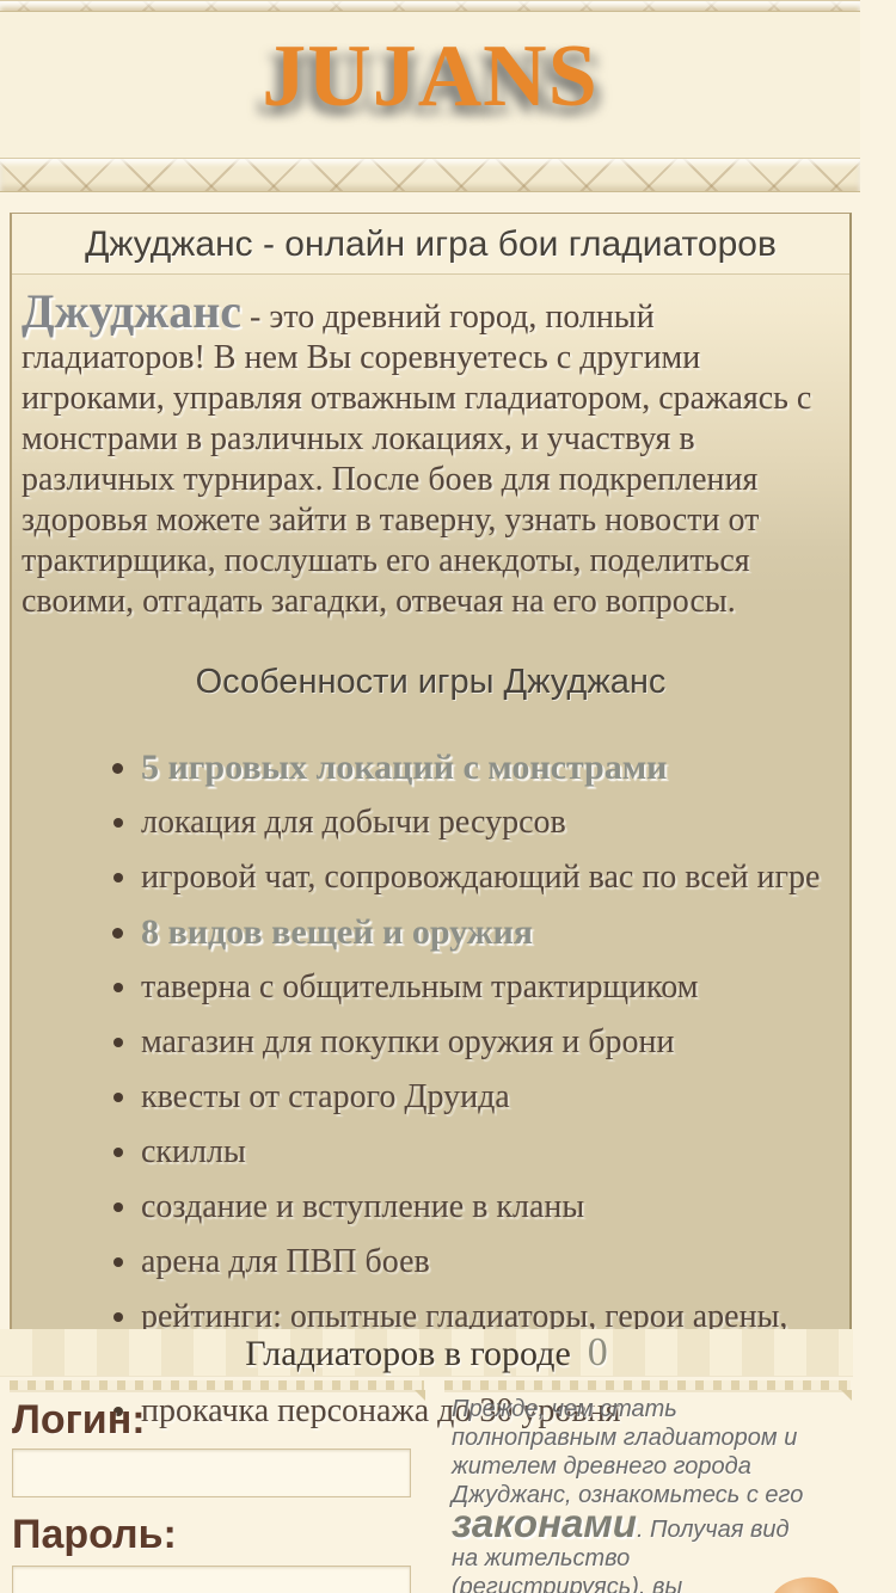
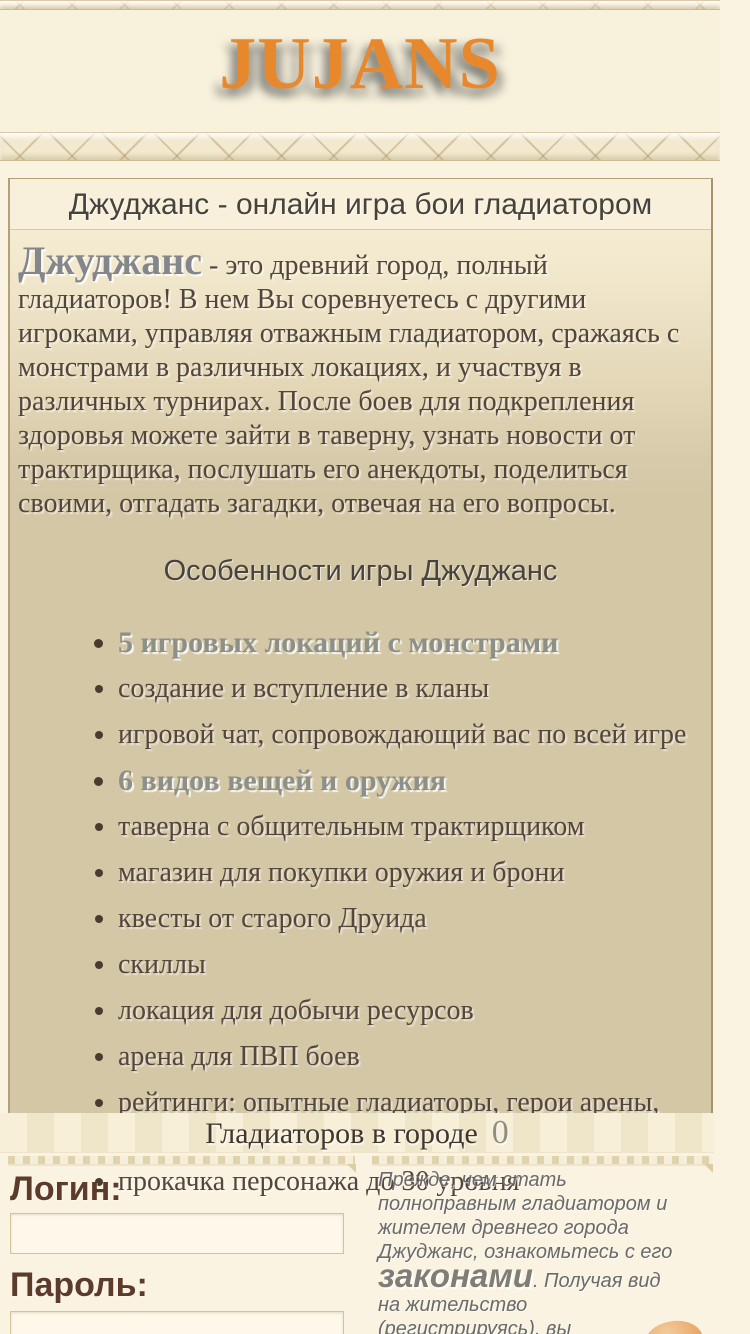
  JUJANS
- Джуджанс - онлайн игра бои гладиаторов
+ Джуджанс - онлайн игра бои гладиатором
  Джуджанс - это древний город, полный гладиаторов! В нем Вы соревнуетесь с другими игроками, управляя отважным гладиатором, сражаясь с монстрами в различных локациях, и участвуя в различных турнирах. После боев для подкрепления здоровья можете зайти в таверну, узнать новости от трактирщика, послушать его анекдоты, поделиться своими, отгадать загадки, отвечая на его вопросы.
  Особенности игры Джуджанс
  5 игровых локаций с монстрами
- локация для добычи ресурсов
+ создание и вступление в кланы
  игровой чат, сопровождающий вас по всей игре
- 8 видов вещей и оружия
+ 6 видов вещей и оружия
  таверна с общительным трактирщиком
  магазин для покупки оружия и брони
  квесты от старого Друида
  скиллы
- создание и вступление в кланы
+ локация для добычи ресурсов
  арена для ПВП боев
  рейтинги: опытные гладиаторы, герои арены,
  прокачка персонажа до 30 уровня
  Гладиаторов в городе 0
  Логин:
  Пароль:
  Прежде, чем стать полноправным гладиатором и жителем древнего города Джуджанс, ознакомьтесь с его законами. Получая вид на жительство (регистрируясь), вы
